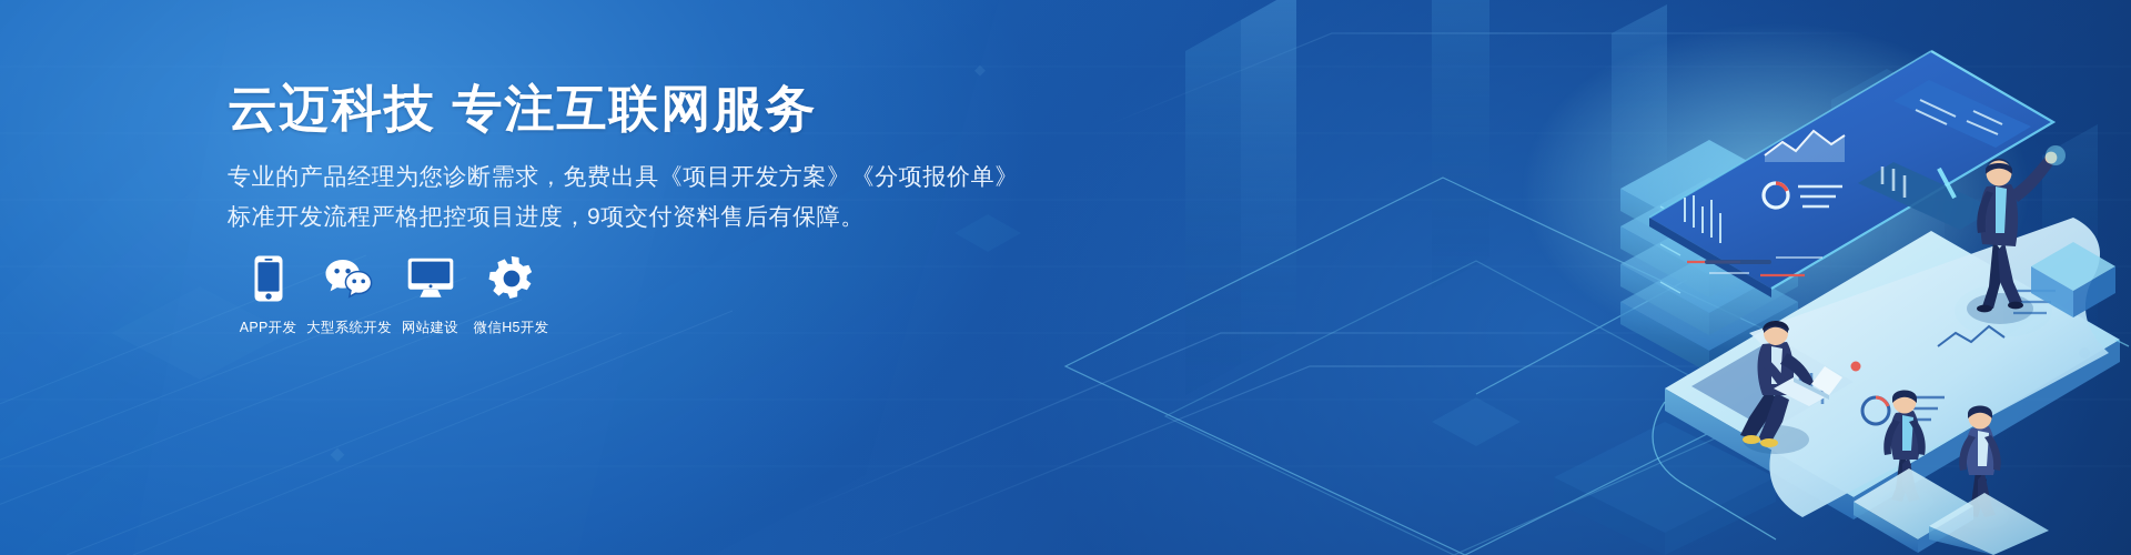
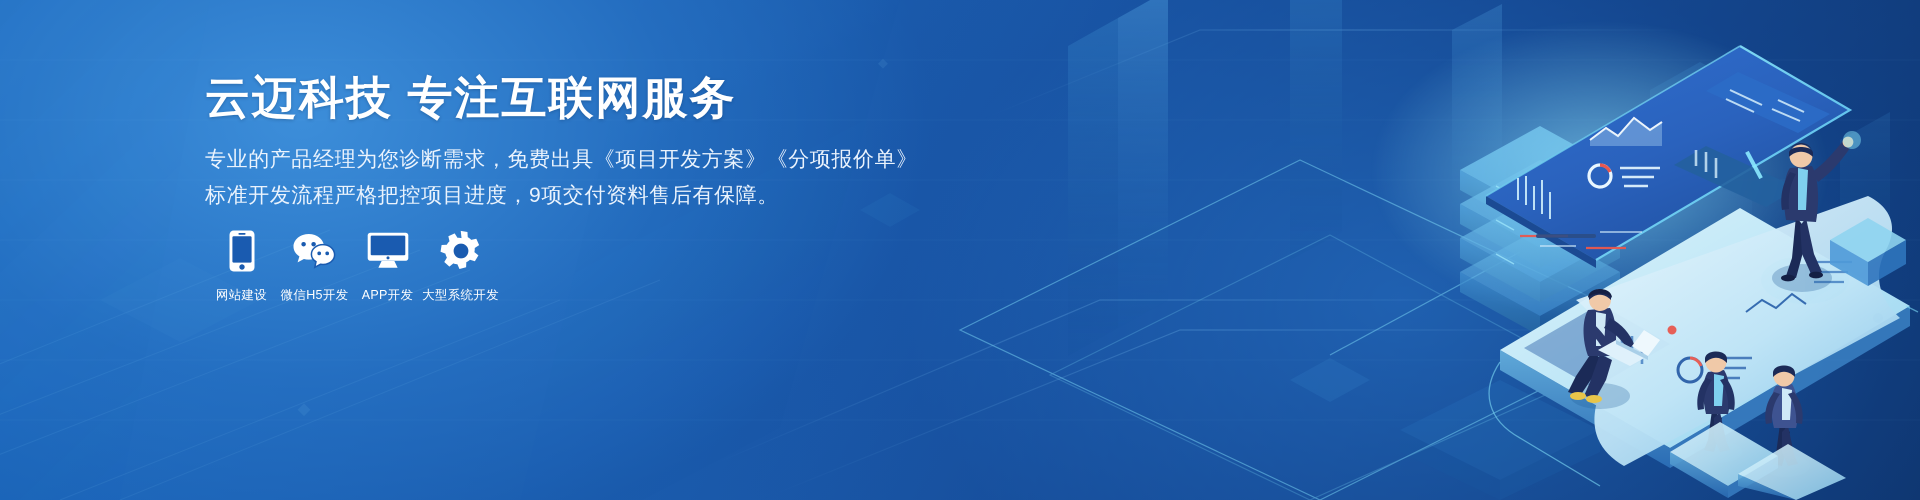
  云迈科技 专注互联网服务
  专业的产品经理为您诊断需求，免费出具《项目开发方案》《分项报价单》
  标准开发流程严格把控项目进度，9项交付资料售后有保障。
- APP开发
+ 网站建设
- 大型系统开发
+ 微信H5开发
- 网站建设
+ APP开发
- 微信H5开发
+ 大型系统开发
